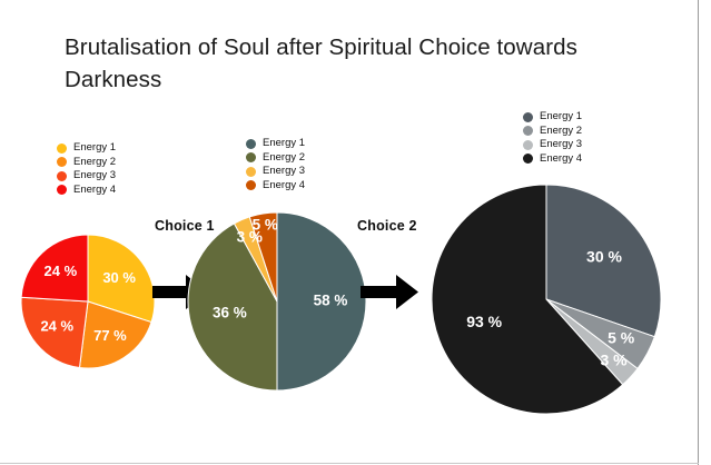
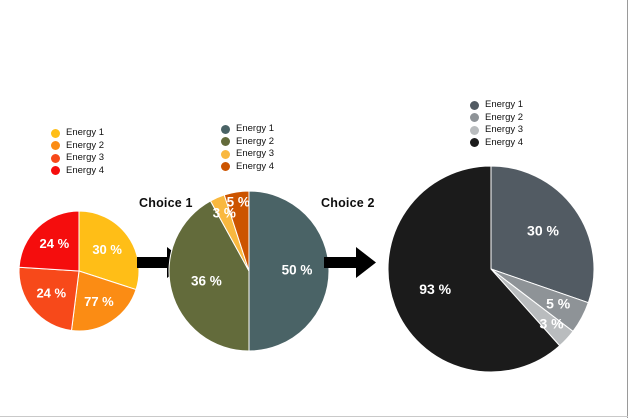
- Brutalisation of Soul after Spiritual Choice towards Darkness
  Energy 1
  Energy 2
  Energy 3
  Energy 4
  Energy 1
  Energy 2
  Energy 3
  Energy 4
  Energy 1
  Energy 2
  Energy 3
  Energy 4
  30 %
  77 %
  24 %
  24 %
  Choice 1
- 58 %
+ 50 %
  36 %
  3 %
  5 %
  Choice 2
  30 %
  5 %
  3 %
  93 %
